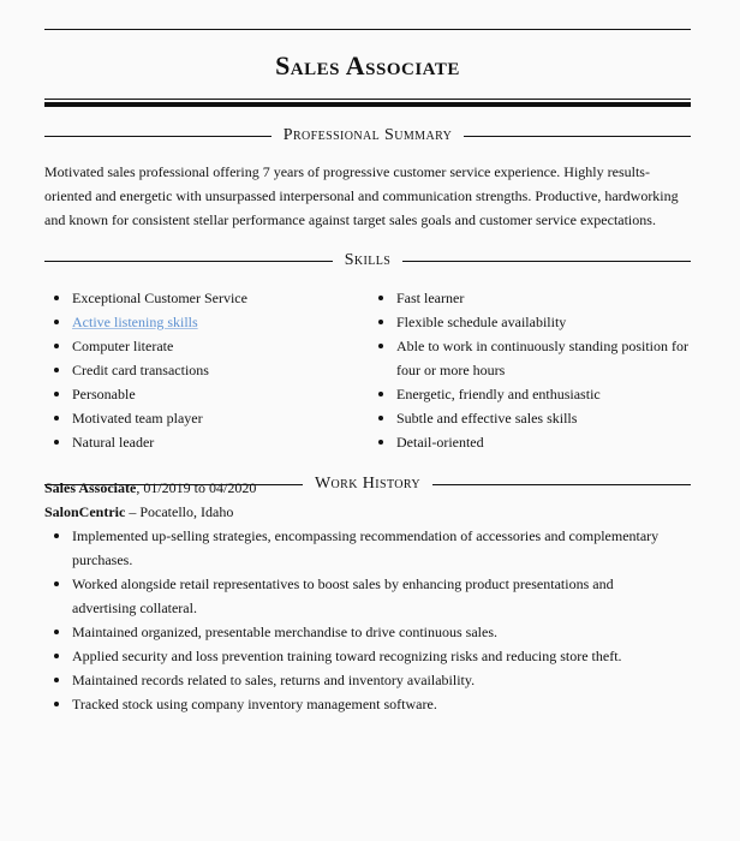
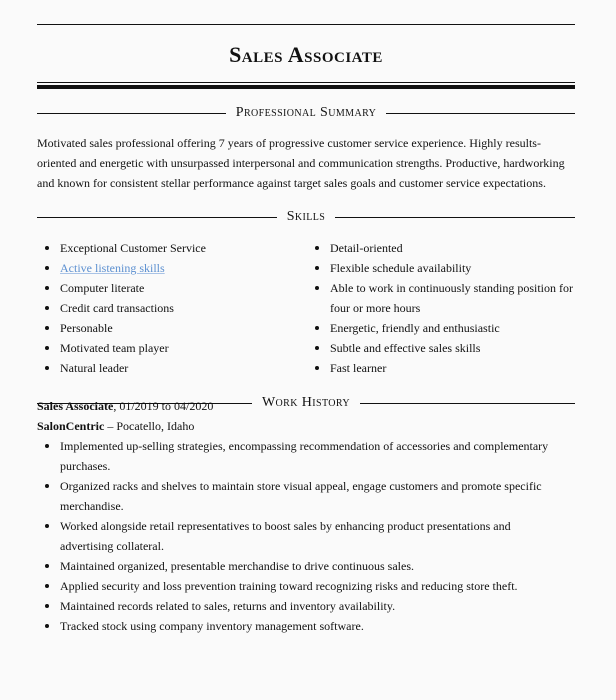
  Sales Associate
  Professional Summary
  Motivated sales professional offering 7 years of progressive customer service experience. Highly results-oriented and energetic with unsurpassed interpersonal and communication strengths. Productive, hardworking and known for consistent stellar performance against target sales goals and customer service expectations.
  Skills
  Exceptional Customer Service
  Active listening skills
  Computer literate
  Credit card transactions
  Personable
  Motivated team player
  Natural leader
- Fast learner
+ Detail-oriented
  Flexible schedule availability
  Able to work in continuously standing position for four or more hours
  Energetic, friendly and enthusiastic
  Subtle and effective sales skills
- Detail-oriented
+ Fast learner
  Work History
  Sales Associate, 01/2019 to 04/2020
  SalonCentric – Pocatello, Idaho
  Implemented up-selling strategies, encompassing recommendation of accessories and complementary purchases.
+ Organized racks and shelves to maintain store visual appeal, engage customers and promote specific merchandise.
  Worked alongside retail representatives to boost sales by enhancing product presentations and advertising collateral.
  Maintained organized, presentable merchandise to drive continuous sales.
  Applied security and loss prevention training toward recognizing risks and reducing store theft.
  Maintained records related to sales, returns and inventory availability.
  Tracked stock using company inventory management software.
